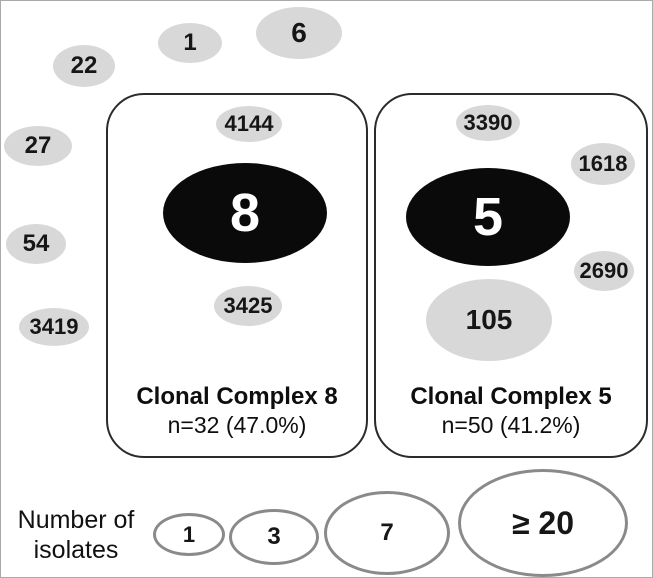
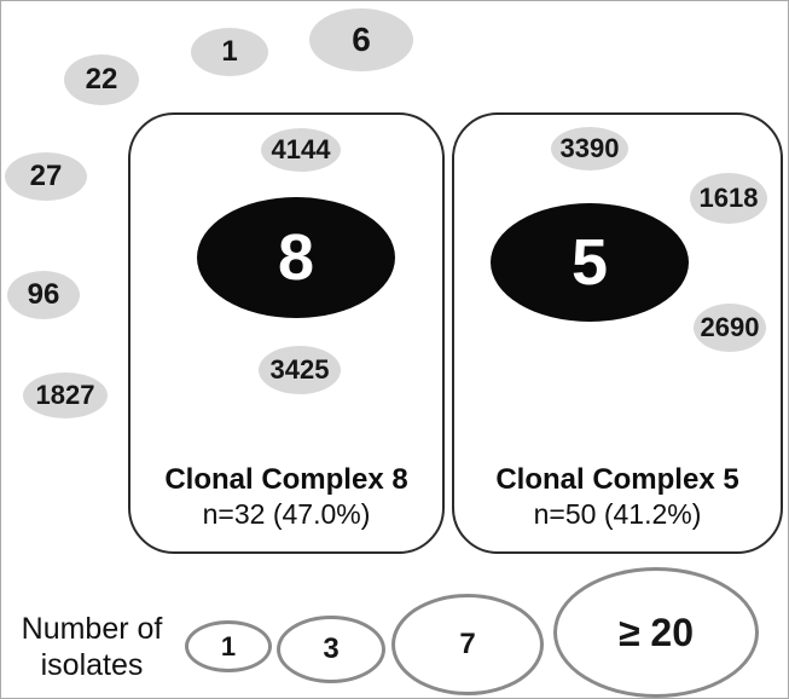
  22
  1
  6
  27
- 54
+ 96
- 3419
+ 1827
  Clonal Complex 8
  n=32 (47.0%)
  4144
  8
  3425
  Clonal Complex 5
  n=50 (41.2%)
  3390
  1618
  5
  2690
- 105
  Number of
  isolates
  1
  3
  7
  ≥ 20
